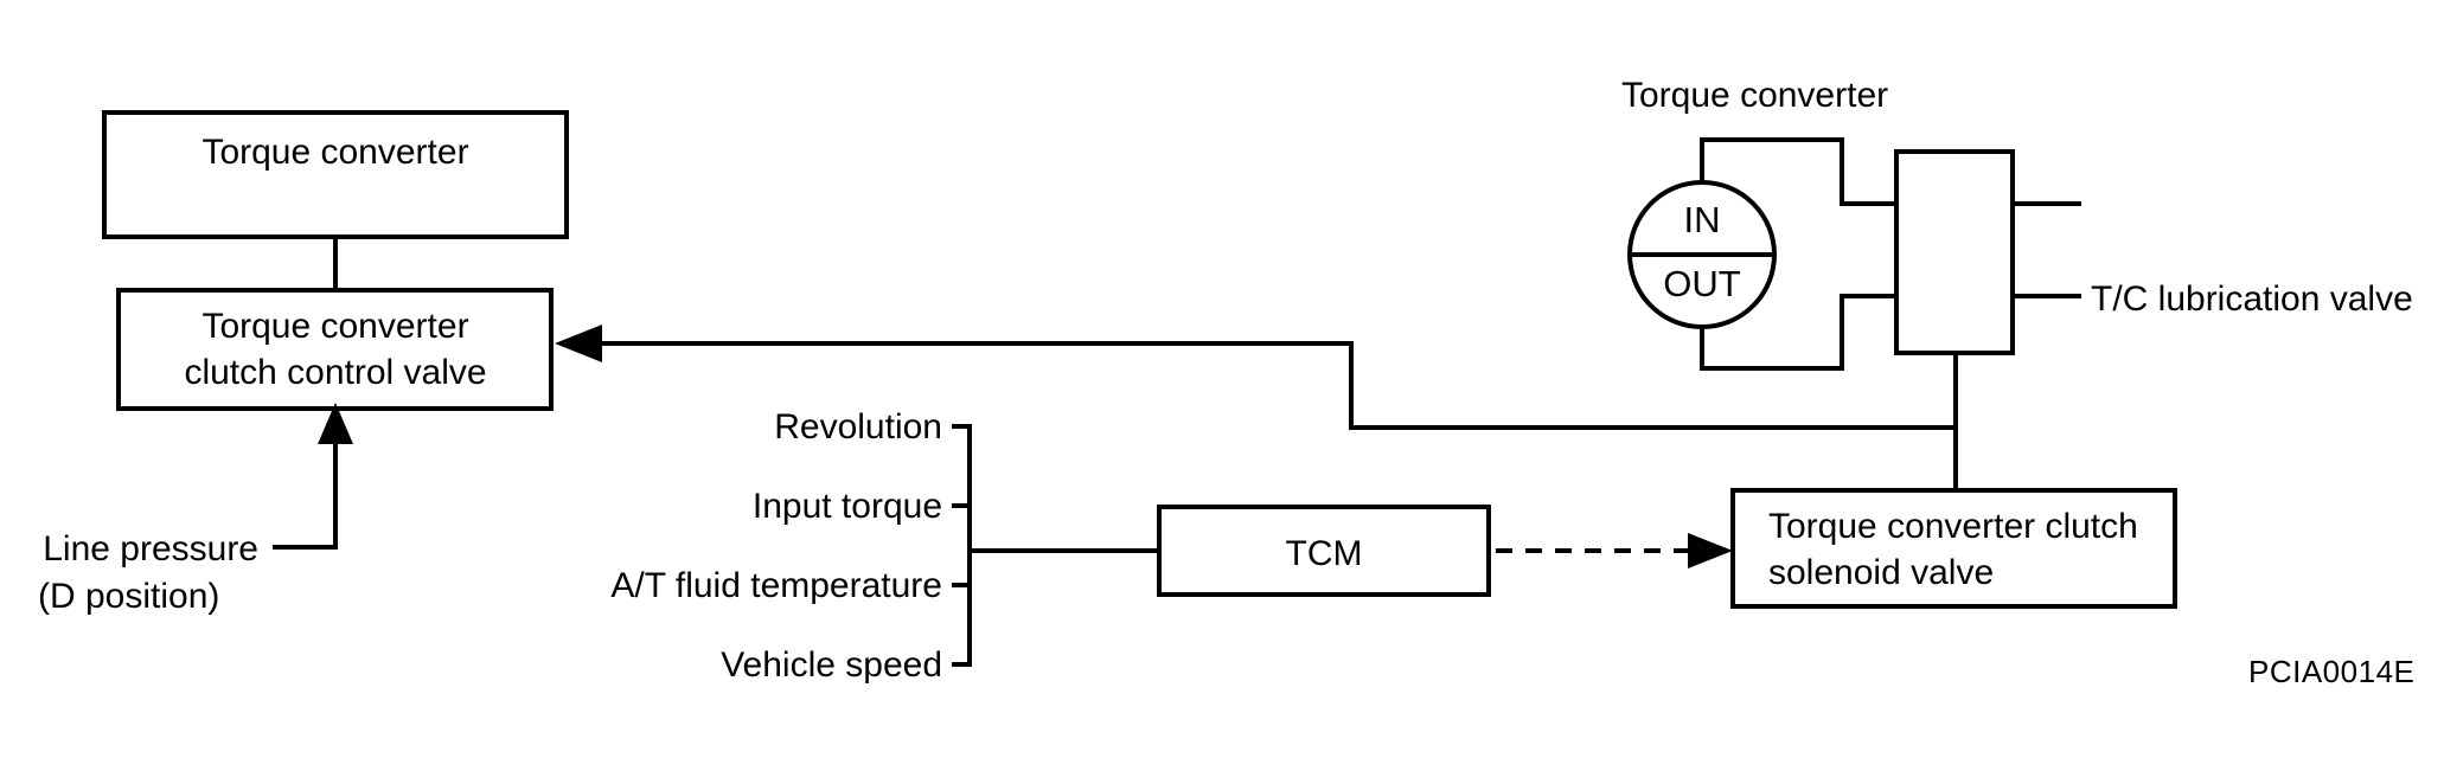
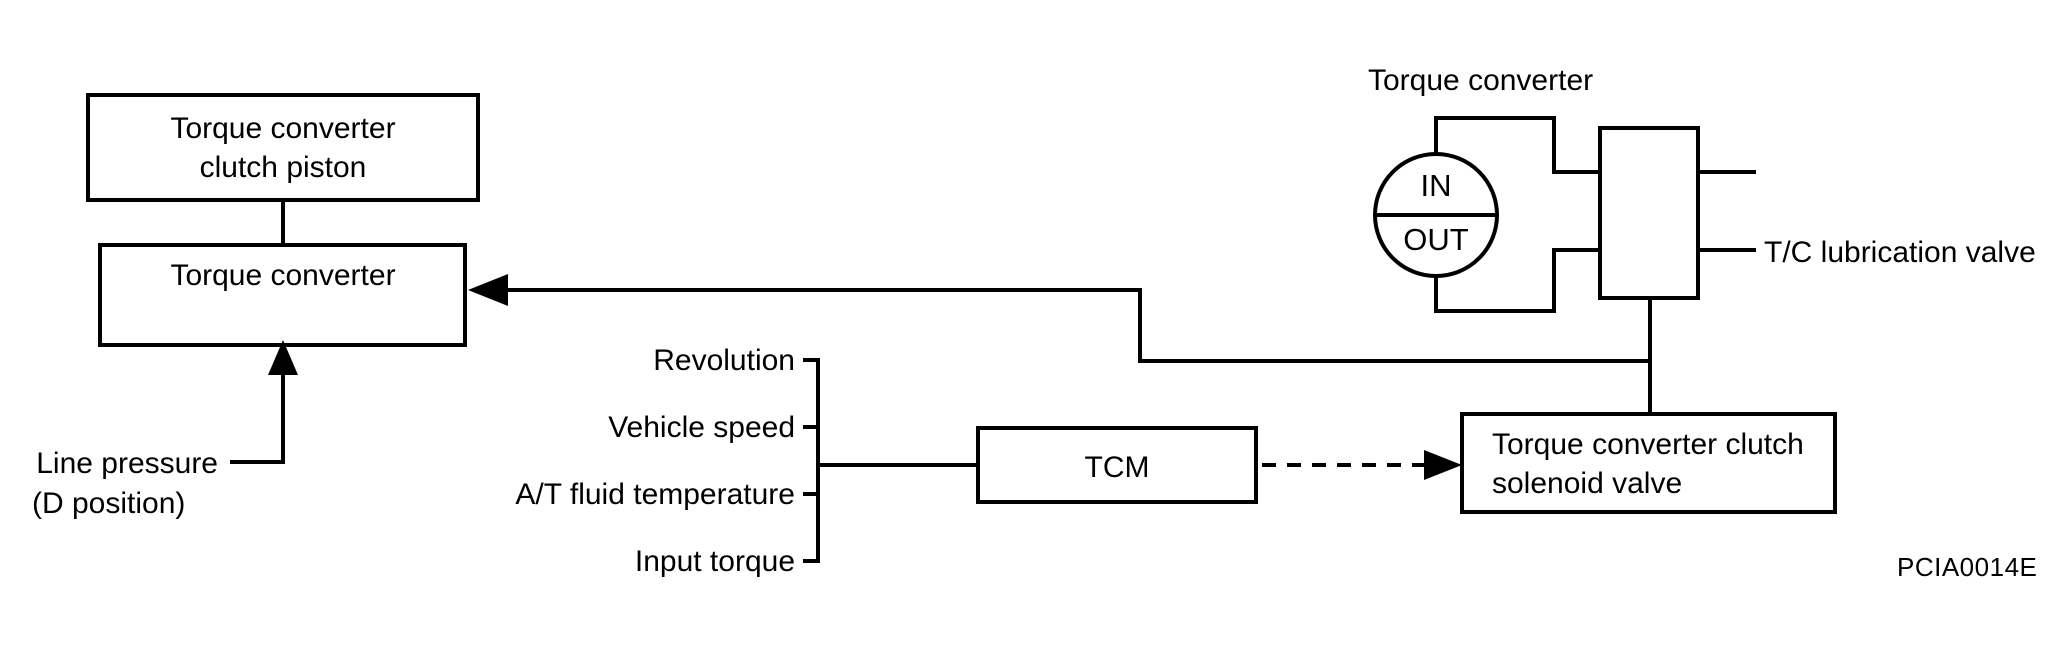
  Torque converter
+ clutch piston
  Torque converter
- clutch control valve
  Line pressure
  (D position)
  Revolution
- Input torque
+ Vehicle speed
  A/T fluid temperature
- Vehicle speed
+ Input torque
  TCM
  Torque converter clutch
  solenoid valve
  Torque converter
  IN
  OUT
  T/C lubrication valve
  PCIA0014E
